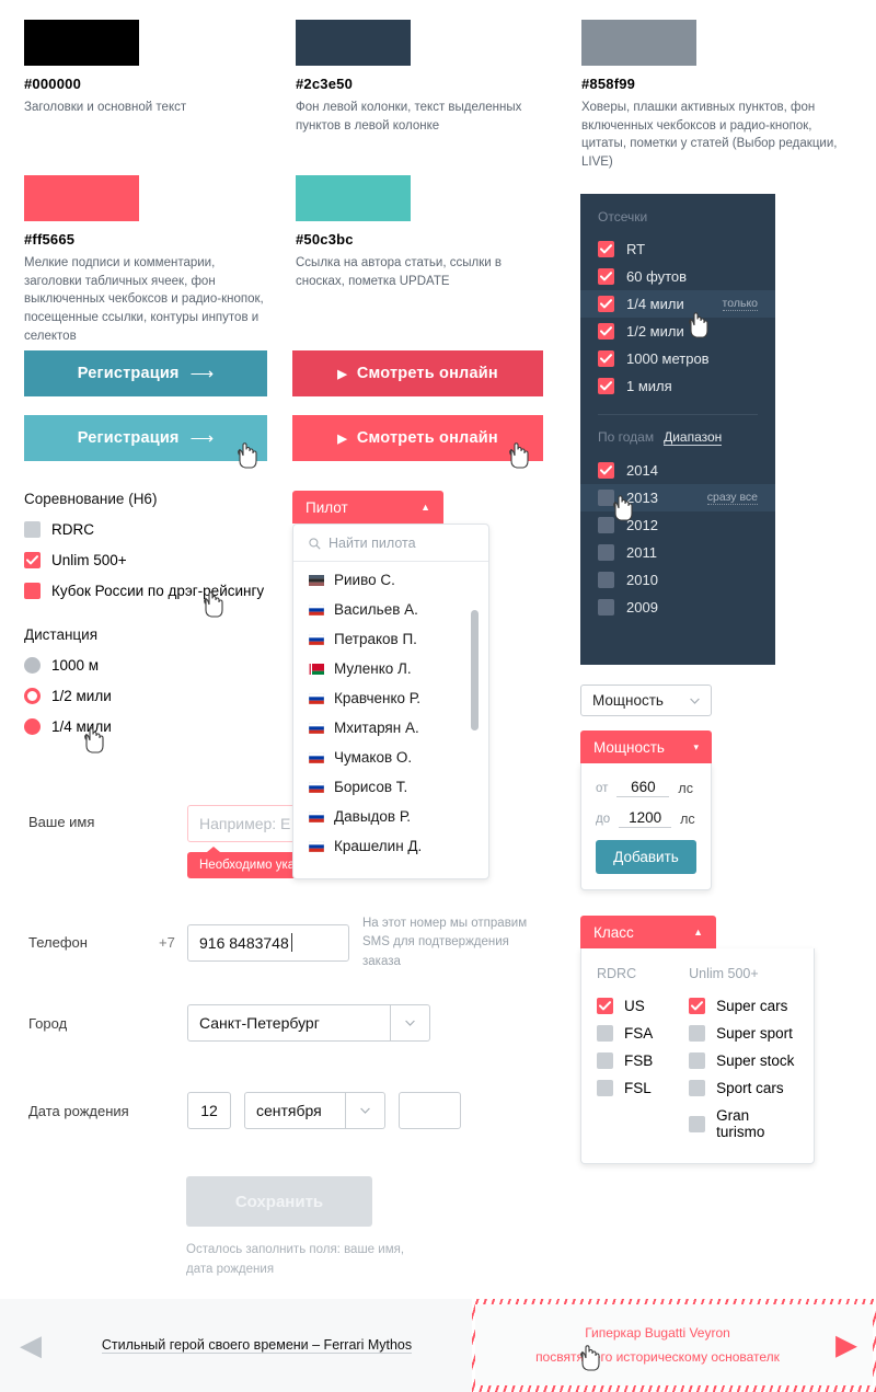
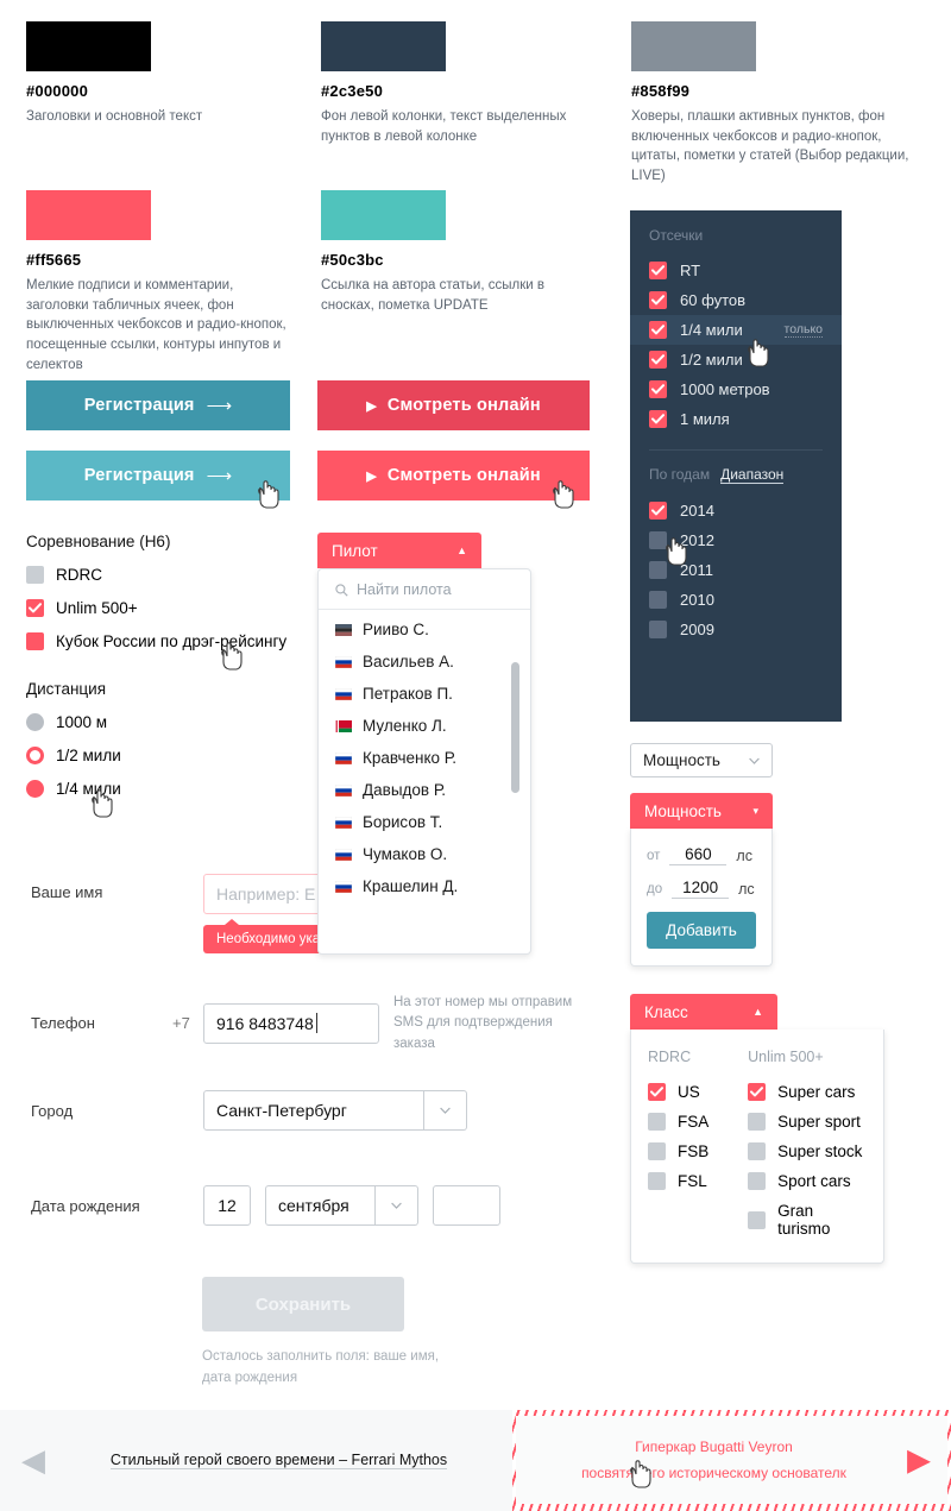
  #000000
  Заголовки и основной текст
  #2c3e50
  Фон левой колонки, текст выделенных пунктов в левой колонке
  #858f99
  Ховеры, плашки активных пунктов, фон включенных чекбоксов и радио-кнопок, цитаты, пометки у статей (Выбор редакции, LIVE)
  #ff5665
  Мелкие подписи и комментарии, заголовки табличных ячеек, фон выключенных чекбоксов и радио-кнопок, посещенные ссылки, контуры инпутов и селектов
  #50c3bc
  Ссылка на автора статьи, ссылки в сносках, пометка UPDATE
  Регистрация
  ⟶
  Регистрация
  ⟶
  ▶
  Смотреть онлайн
  ▶
  Смотреть онлайн
  Отсечки
  RT
  60 футов
  1/4 мили
  только
  1/2 мили
  1000 метров
  1 миля
  По годам
  Диапазон
  2014
- 2013
- сразу все
  2012
  2011
  2010
  2009
  Соревнование (H6)
  RDRC
  Unlim 500+
  Кубок России по дрэг-рейсингу
  Дистанция
  1000 м
  1/2 мили
  1/4 мили
  Ваше имя
  Например: Е
  Необходимо ука
  Телефон
  +7
  916 8483748
  На этот номер мы отправим SMS для подтверждения заказа
  Город
  Санкт-Петербург
  Дата рождения
  12
  сентября
  Сохранить
  Осталось заполнить поля: ваше имя, дата рождения
  Пилот
  ▲
  Найти пилота
  Рииво С.
  Васильев А.
  Петраков П.
  Муленко Л.
  Кравченко Р.
- Мхитарян А.
- Чумаков О.
+ Давыдов Р.
  Борисов Т.
- Давыдов Р.
+ Чумаков О.
  Крашелин Д.
  Мощность
  Мощность
  ▾
  от
  660
  лс
  до
  1200
  лс
  Добавить
  Класс
  ▲
  RDRC
  US
  FSA
  FSB
  FSL
  Unlim 500+
  Super cars
  Super sport
  Super stock
  Sport cars
  Gran turismo
  ◀
  Стильный герой своего времени – Ferrari Mythos
  Гиперкар Bugatti Veyron
  посвятяго историческому основателк
  ▶
